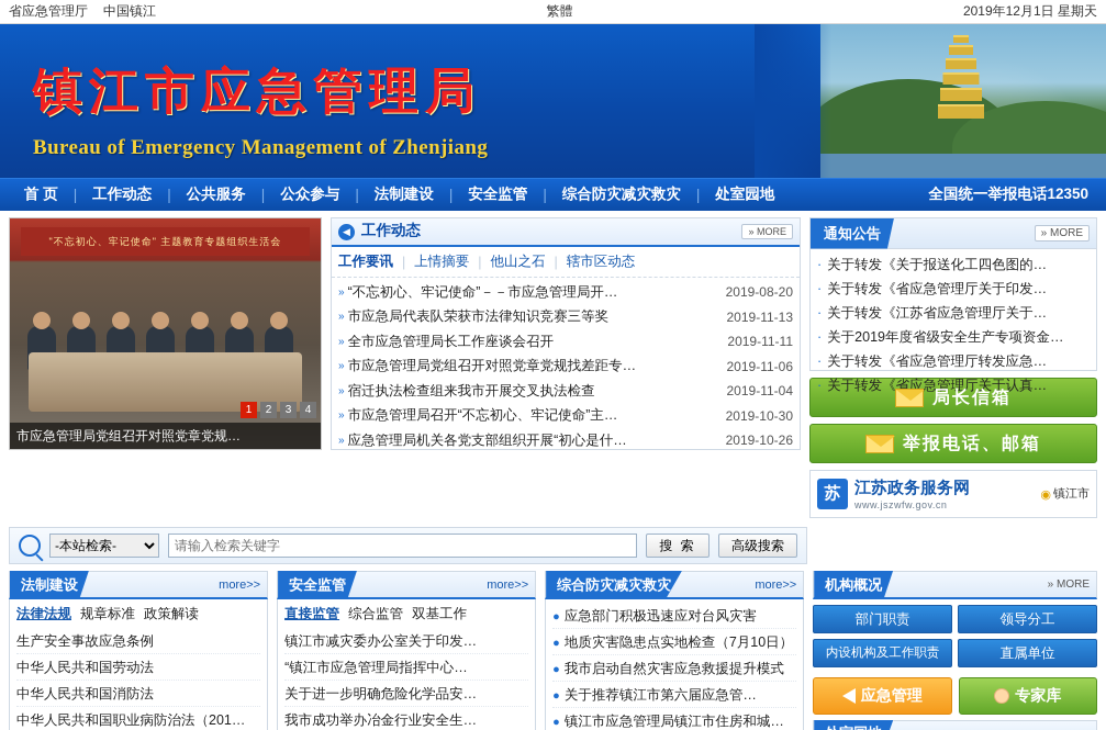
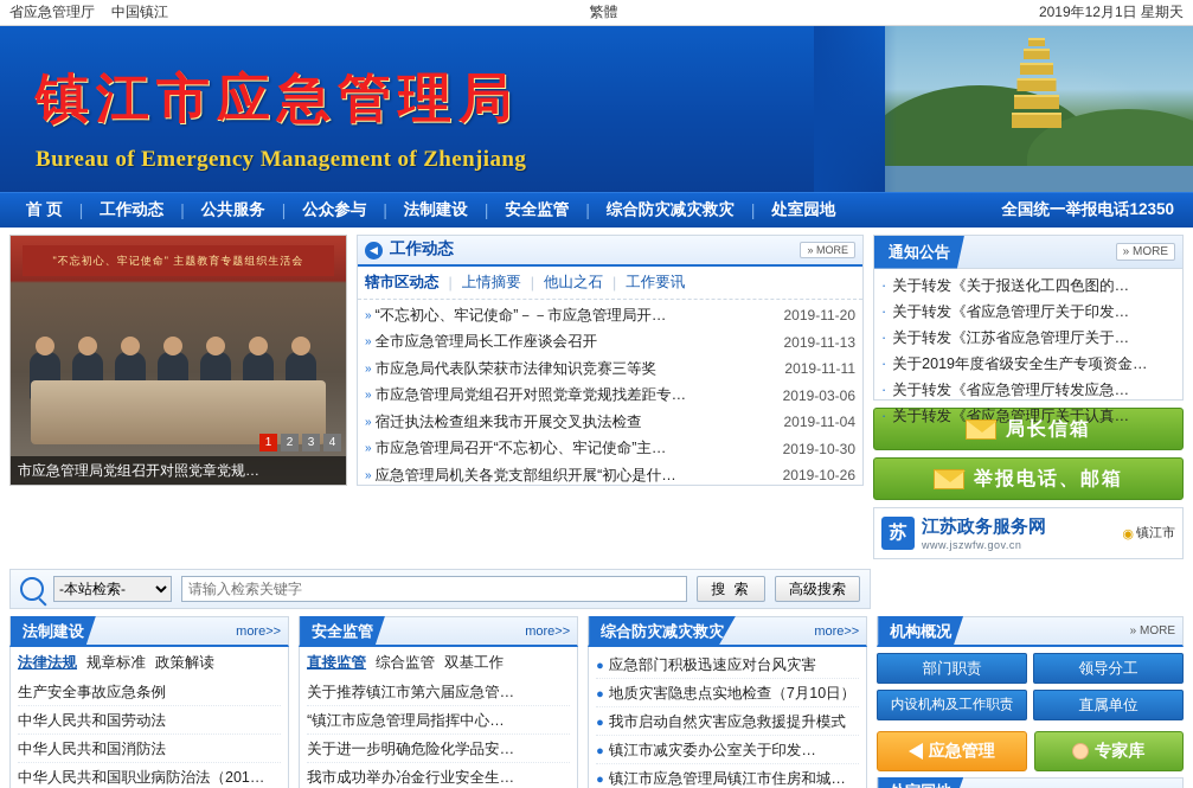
  省应急管理厅
  中国镇江
  繁體
  2019年12月1日 星期天
  镇江市应急管理局
  Bureau of Emergency Management of Zhenjiang
  首 页
  |
  工作动态
  |
  公共服务
  |
  公众参与
  |
  法制建设
  |
  安全监管
  |
  综合防灾减灾救灾
  |
  处室园地
  全国统一举报电话12350
  "不忘初心、牢记使命" 主题教育专题组织生活会
  1
  2
  3
  4
  市应急管理局党组召开对照党章党规…
  ◀
  工作动态
  » MORE
- 工作要讯
+ 辖市区动态
  |
  上情摘要
  |
  他山之石
  |
- 辖市区动态
+ 工作要讯
  »
  “不忘初心、牢记使命”－－市应急管理局开…
- 2019-08-20
+ 2019-11-20
  »
- 市应急局代表队荣获市法律知识竞赛三等奖
+ 全市应急管理局长工作座谈会召开
  2019-11-13
  »
- 全市应急管理局长工作座谈会召开
+ 市应急局代表队荣获市法律知识竞赛三等奖
  2019-11-11
  »
  市应急管理局党组召开对照党章党规找差距专…
- 2019-11-06
+ 2019-03-06
  »
  宿迁执法检查组来我市开展交叉执法检查
  2019-11-04
  »
  市应急管理局召开“不忘初心、牢记使命”主…
  2019-10-30
  »
  应急管理局机关各党支部组织开展“初心是什…
  2019-10-26
  通知公告
  » MORE
  ·
  关于转发《关于报送化工四色图的…
  ·
  关于转发《省应急管理厅关于印发…
  ·
  关于转发《江苏省应急管理厅关于…
  ·
  关于2019年度省级安全生产专项资金…
  ·
  关于转发《省应急管理厅转发应急…
  ·
  关于转发《省应急管理厅关于认真…
  局长信箱
  举报电话、邮箱
  苏
  江苏政务服务网
  www.jszwfw.gov.cn
  ◉
  镇江市
  -本站检索-
  请输入检索关键字
  搜 索
  高级搜索
  法制建设
  more>>
  法律法规
  规章标准
  政策解读
  生产安全事故应急条例
  中华人民共和国劳动法
  中华人民共和国消防法
  中华人民共和国职业病防治法（201…
  安全监管
  more>>
  直接监管
  综合监管
  双基工作
- 镇江市减灾委办公室关于印发…
+ 关于推荐镇江市第六届应急管…
  “镇江市应急管理局指挥中心…
  关于进一步明确危险化学品安…
  我市成功举办冶金行业安全生…
  综合防灾减灾救灾
  more>>
  ● 应急部门积极迅速应对台风灾害
  ● 地质灾害隐患点实地检查（7月10日）
  ● 我市启动自然灾害应急救援提升模式
- ● 关于推荐镇江市第六届应急管…
+ ● 镇江市减灾委办公室关于印发…
  ● 镇江市应急管理局镇江市住房和城…
  机构概况
  » MORE
  部门职责
  领导分工
  内设机构及工作职责
  直属单位
  应急管理
  专家库
